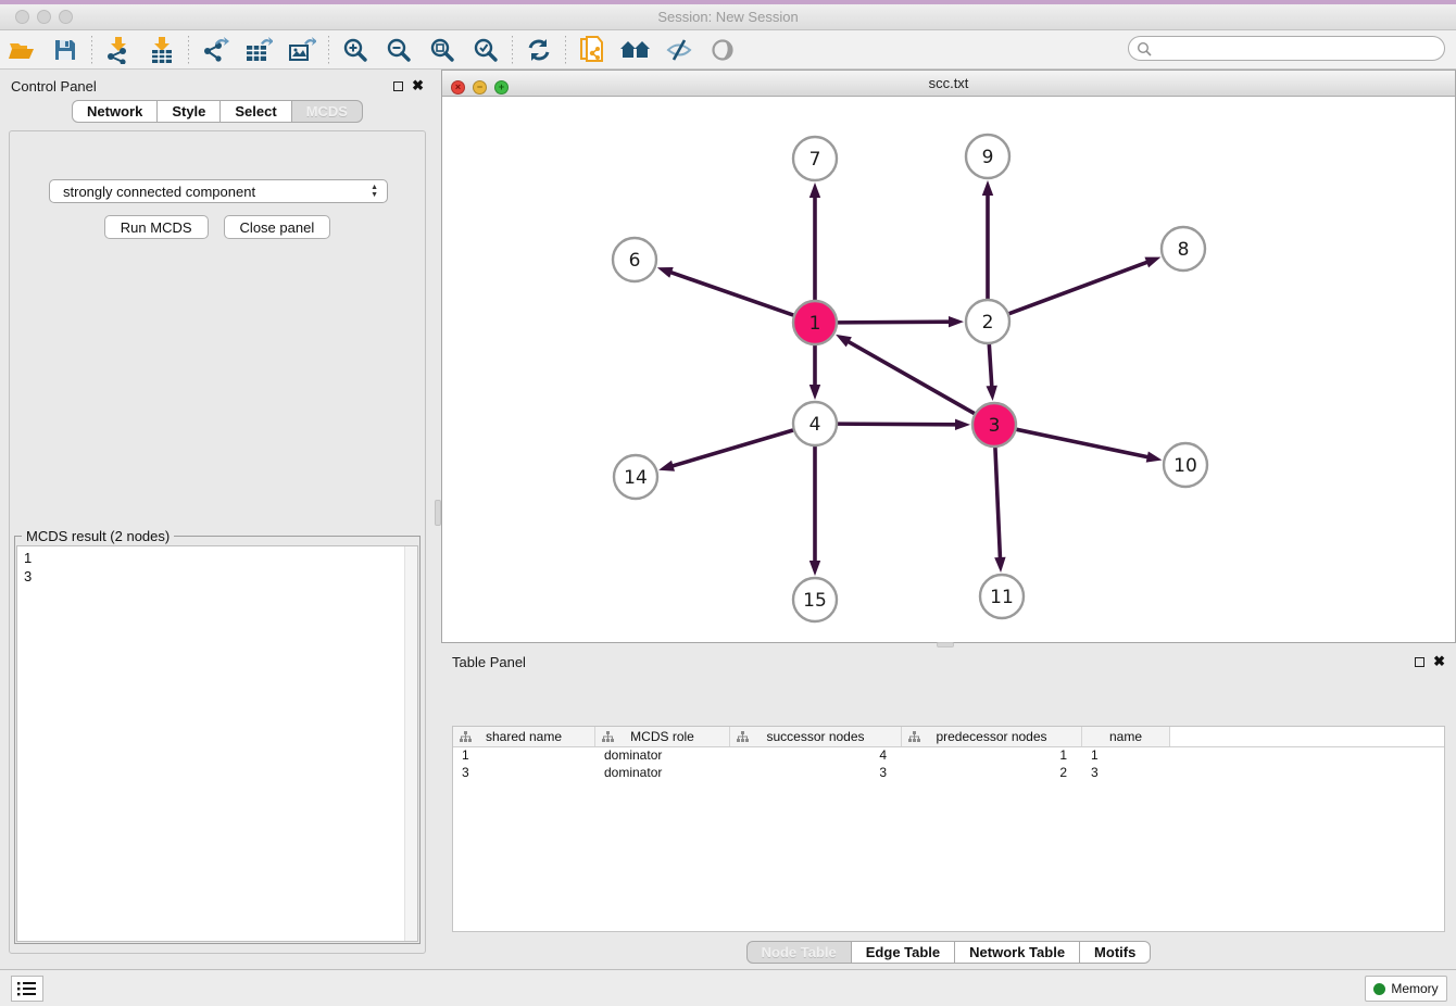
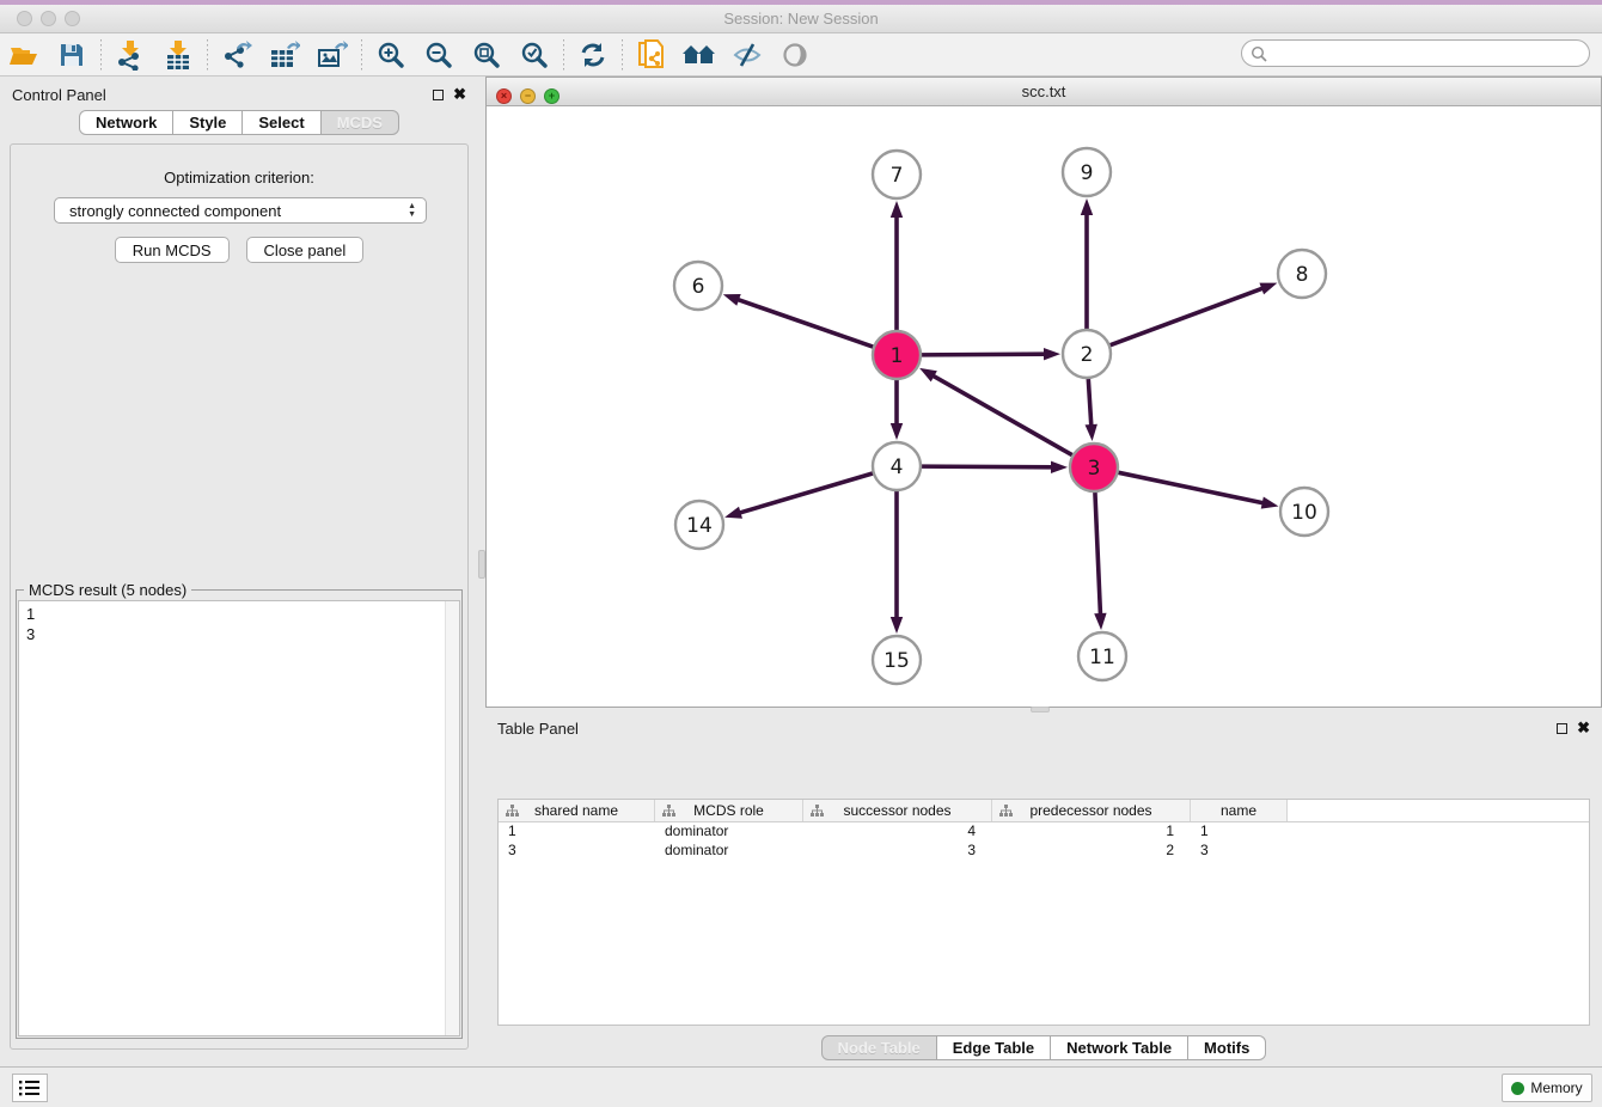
  Session: New Session
  Control Panel
  ✖
  Network
  Style
  Select
  MCDS
+ Optimization criterion:
  strongly connected component
  Run MCDS
  Close panel
  1
  3
- MCDS result (2 nodes)
+ MCDS result (5 nodes)
  × − +
  scc.txt
  1
  2
  3
  4
  6
  7
  8
  9
  10
  11
  14
  15
  Table Panel
  ✖
  shared name
  MCDS role
  successor nodes
  predecessor nodes
  name
  1
  dominator
  4
  1
  1
  3
  dominator
  3
  2
  3
  Node Table
  Edge Table
  Network Table
  Motifs
  Memory
